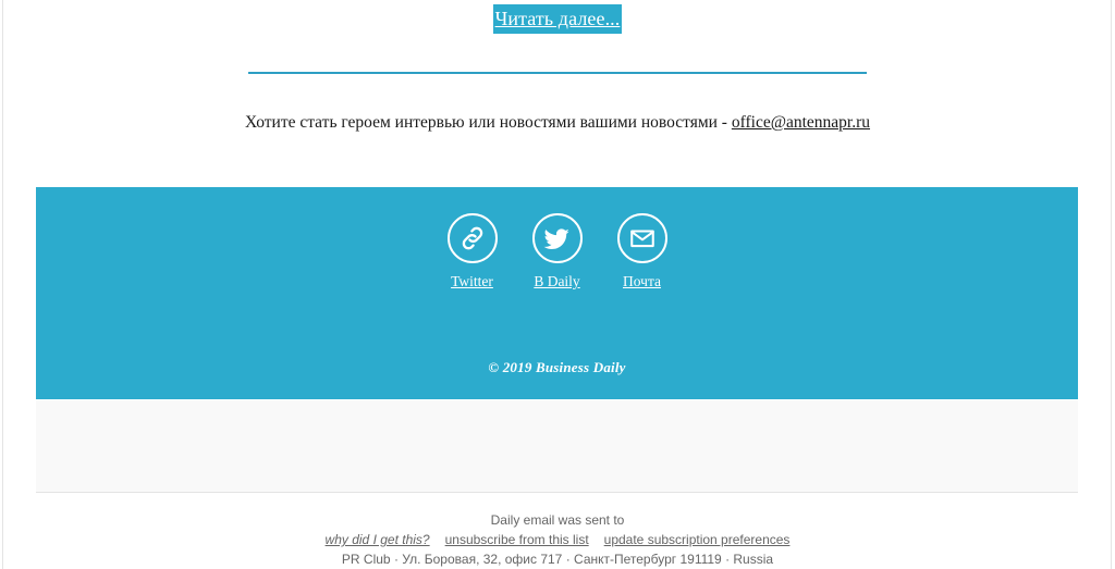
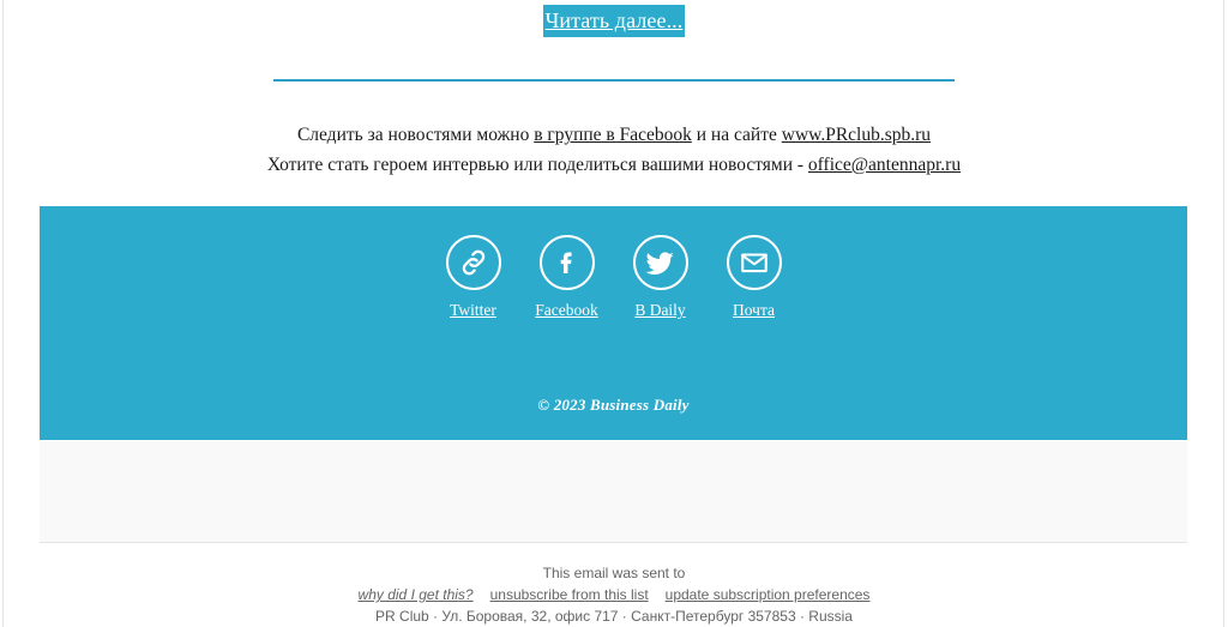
  Читать далее...
+ Следить за новостями можно в группе в Facebook и на сайте www.PRclub.spb.ru
- Хотите стать героем интервью или новостями вашими новостями - office@antennapr.ru
+ Хотите стать героем интервью или поделиться вашими новостями - office@antennapr.ru
  Twitter
+ Facebook
  В Daily
  Почта
- © 2019 Business Daily
+ © 2023 Business Daily
- Daily email was sent to
+ This email was sent to
  why did I get this? unsubscribe from this list update subscription preferences
- PR Club · Ул. Боровая, 32, офис 717 · Санкт-Петербург 191119 · Russia
+ PR Club · Ул. Боровая, 32, офис 717 · Санкт-Петербург 357853 · Russia
